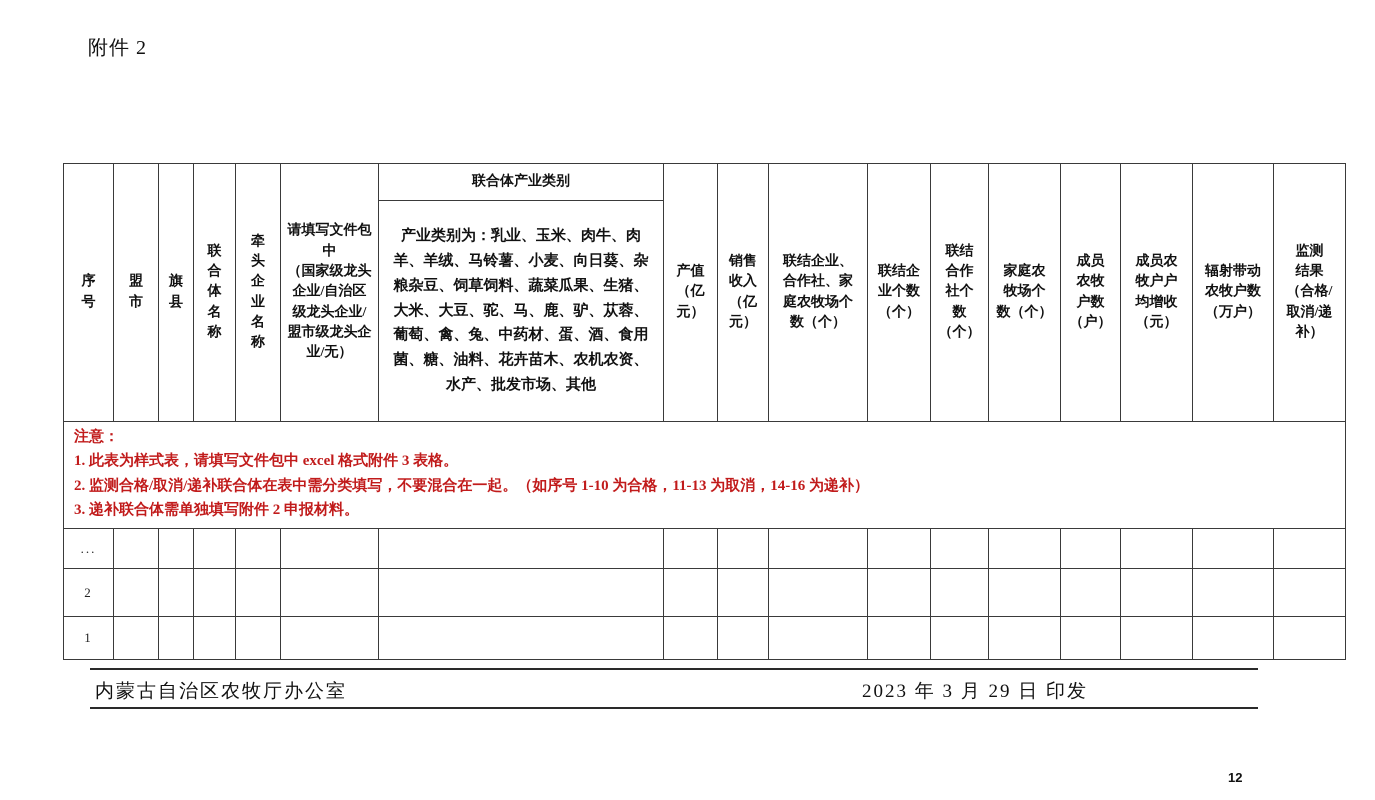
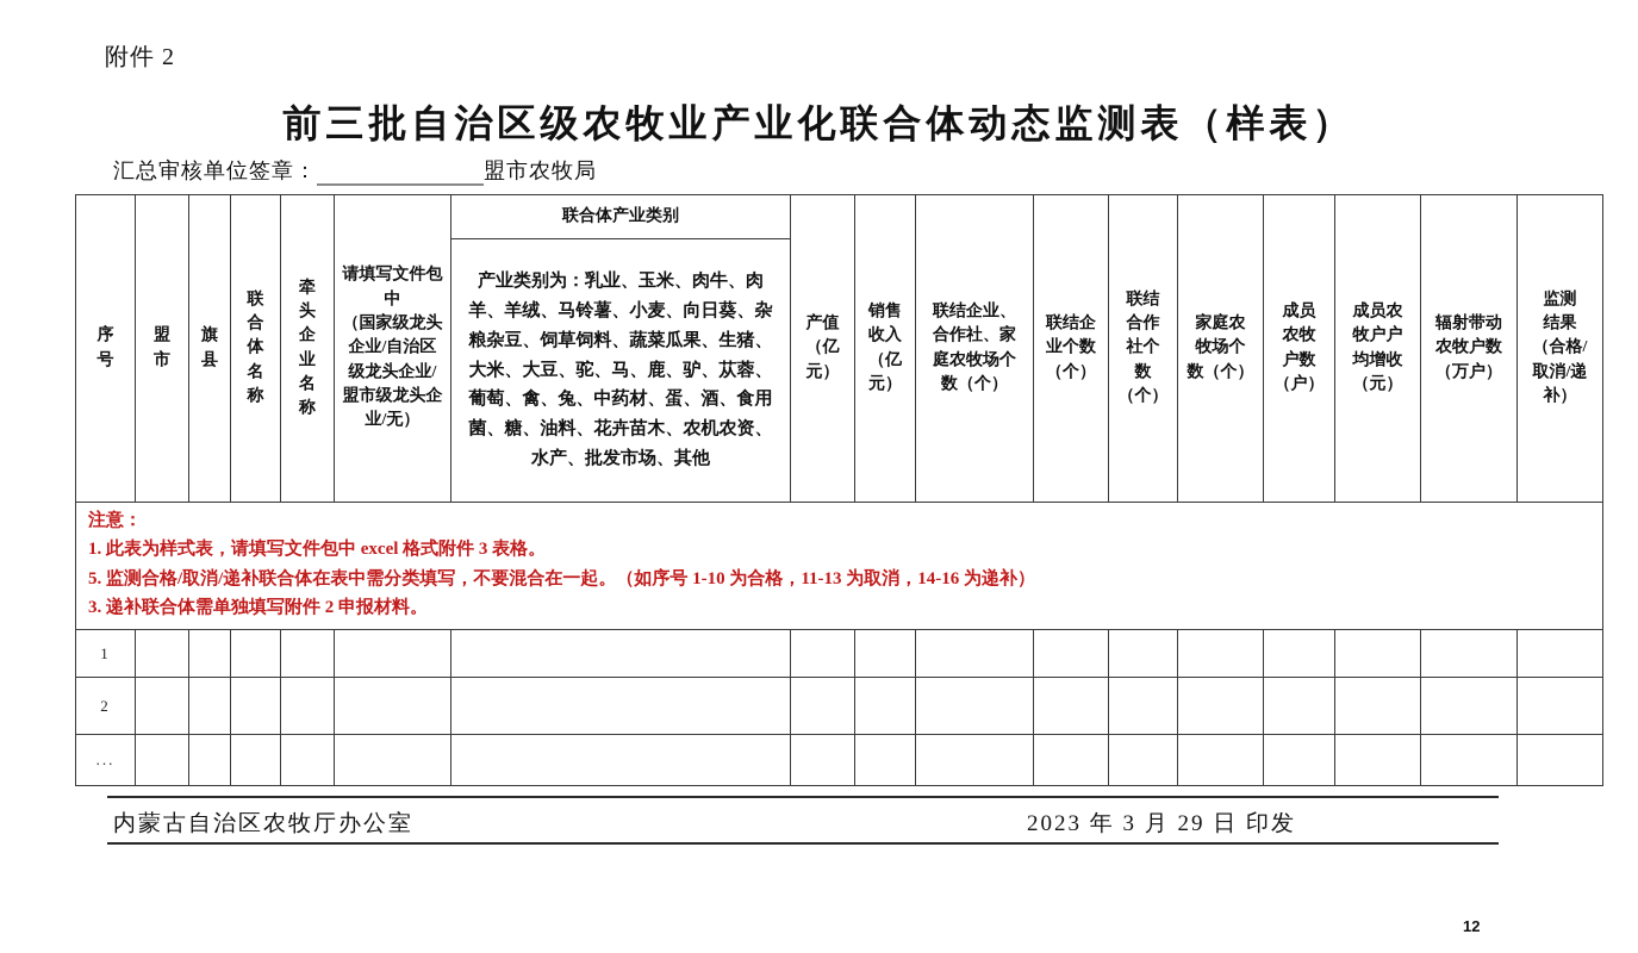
  附件 2
+ 前三批自治区级农牧业产业化联合体动态监测表（样表）
+ 汇总审核单位签章： 盟市农牧局
  序 号	盟 市	旗 县	联 合 体 名 称	牵 头 企 业 名 称	请填写文件包中 （国家级龙头 企业/自治区 级龙头企业/ 盟市级龙头企 业/无）	联合体产业类别	产值 （亿 元）	销售 收入 （亿 元）	联结企业、 合作社、家 庭农牧场个 数（个）	联结企 业个数 （个）	联结 合作 社个 数 （个）	家庭农 牧场个 数（个）	成员 农牧 户数 （户）	成员农 牧户户 均增收 （元）	辐射带动 农牧户数 （万户）	监测 结果 （合格/ 取消/递 补）
  产业类别为：乳业、玉米、肉牛、肉羊、羊绒、马铃薯、小麦、向日葵、杂粮杂豆、饲草饲料、蔬菜瓜果、生猪、大米、大豆、驼、马、鹿、驴、苁蓉、葡萄、禽、兔、中药材、蛋、酒、食用菌、糖、油料、花卉苗木、农机农资、水产、批发市场、其他
- 注意： 1. 此表为样式表，请填写文件包中 excel 格式附件 3 表格。 2. 监测合格/取消/递补联合体在表中需分类填写，不要混合在一起。（如序号 1-10 为合格，11-13 为取消，14-16 为递补） 3. 递补联合体需单独填写附件 2 申报材料。
+ 注意： 1. 此表为样式表，请填写文件包中 excel 格式附件 3 表格。 5. 监测合格/取消/递补联合体在表中需分类填写，不要混合在一起。（如序号 1-10 为合格，11-13 为取消，14-16 为递补） 3. 递补联合体需单独填写附件 2 申报材料。
- ...
+ 1
  2
- 1
+ ...
  内蒙古自治区农牧厅办公室
  2023 年 3 月 29 日 印发
  12
